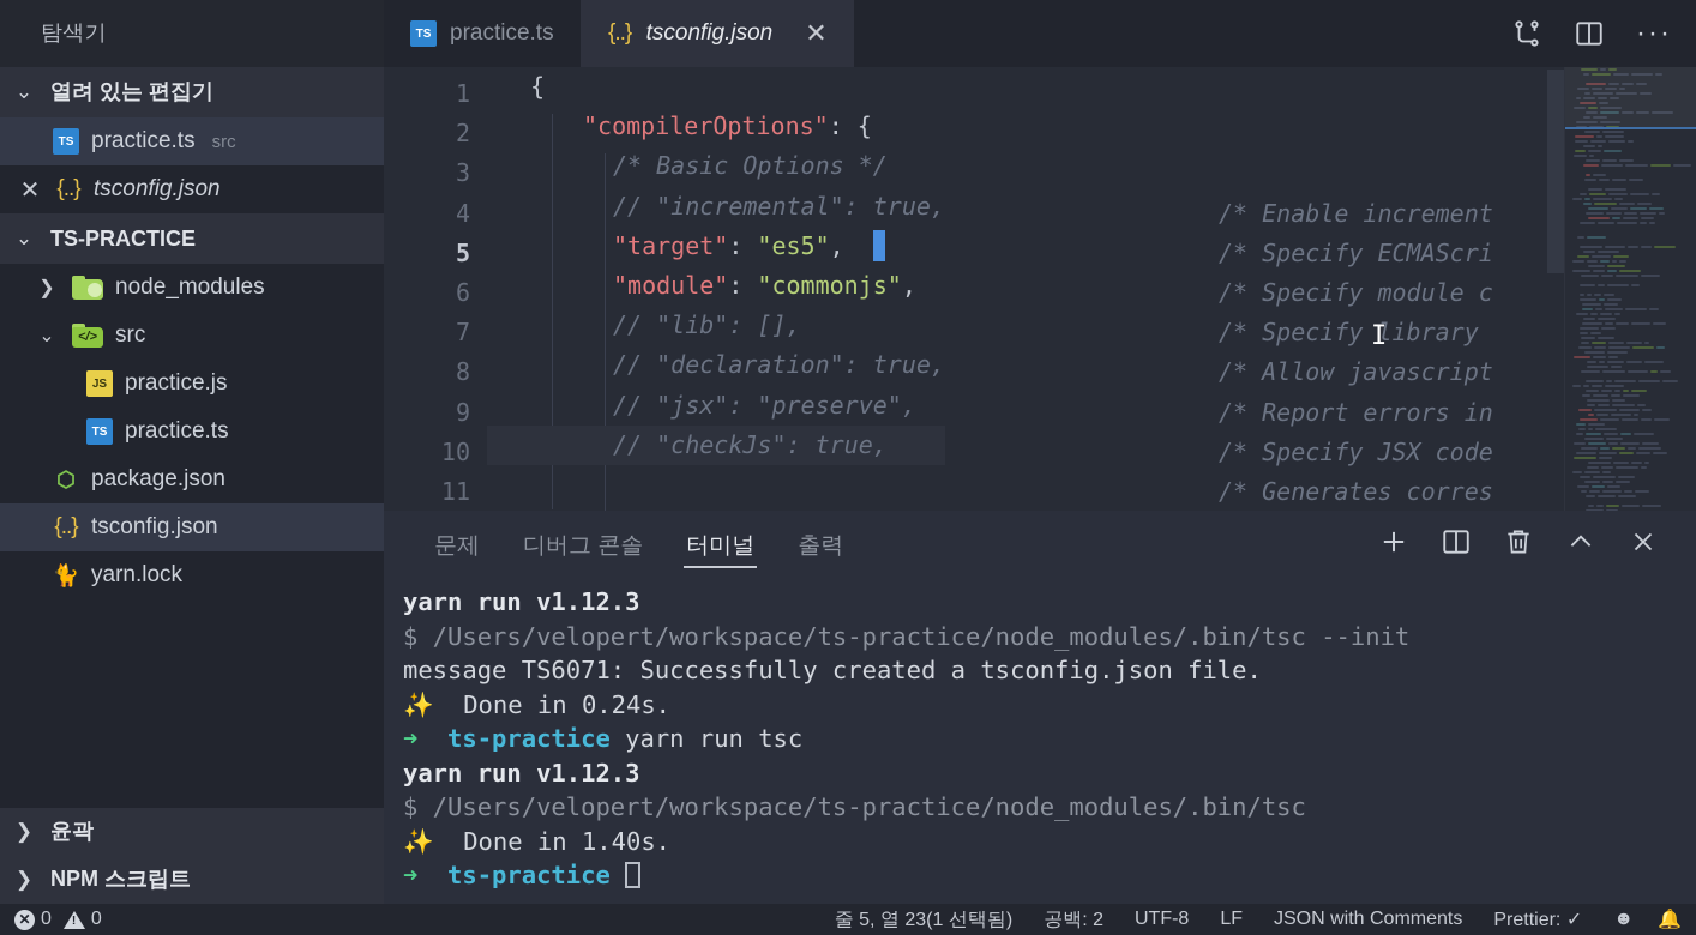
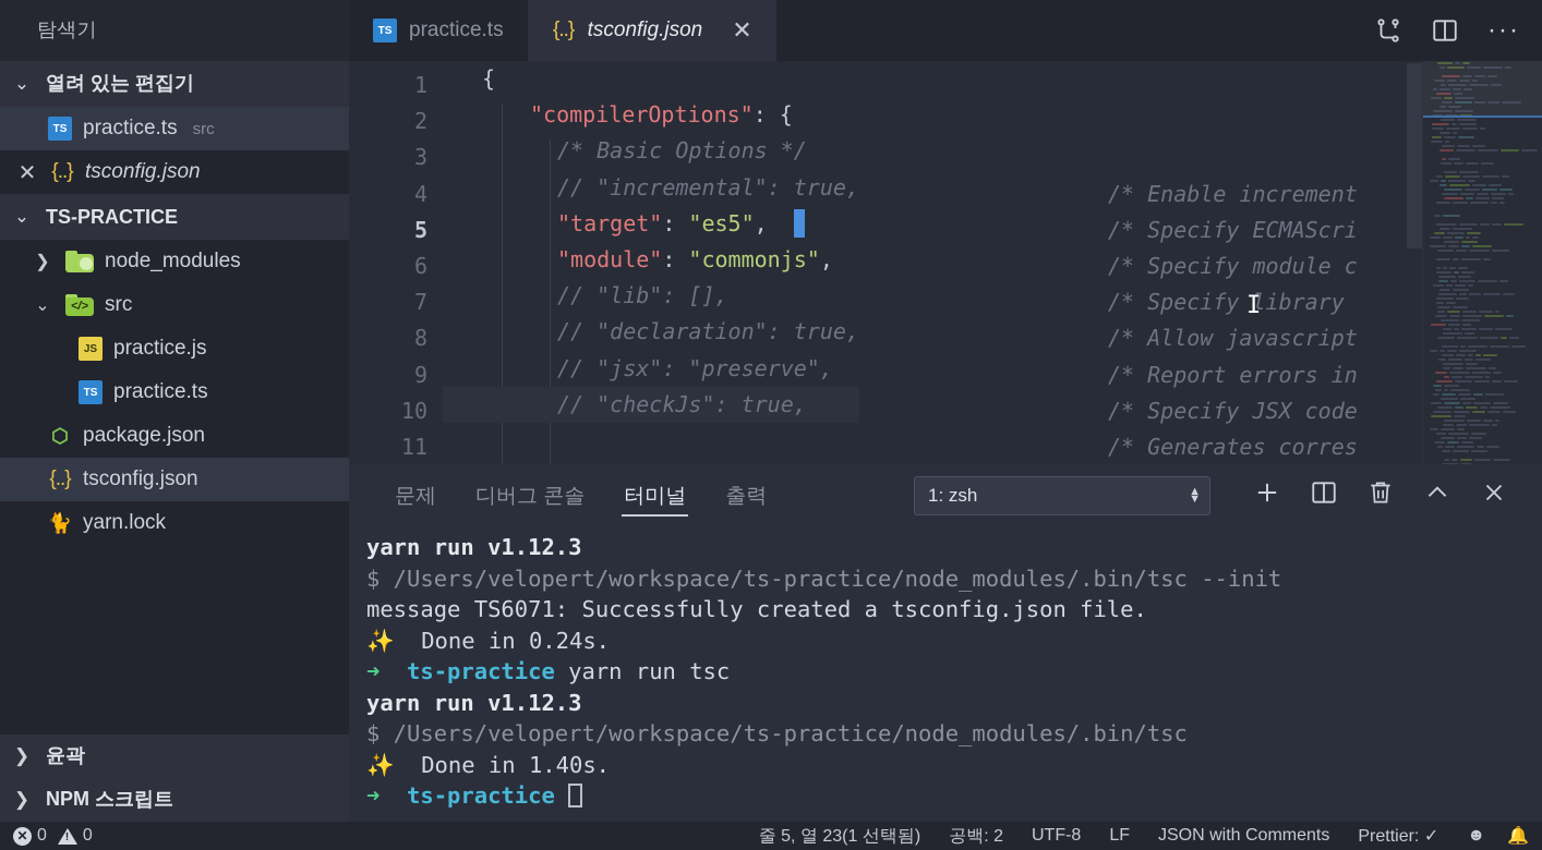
  탐색기
  TS
  practice.ts
  {..}
  tsconfig.json
  ✕
  ···
  ⌄
  열려 있는 편집기
  TS
  practice.ts
  src
  ✕
  {..}
  tsconfig.json
  ⌄
  TS-PRACTICE
  ❯
  node_modules
  ⌄
  </>
  src
  JS
  practice.js
  TS
  practice.ts
  ⬡
  package.json
  {..}
  tsconfig.json
  🐈
  yarn.lock
  ❯
  윤곽
  ❯
  NPM 스크립트
  1
  2
  3
  4
  5
  6
  7
  8
  9
  10
  11
  {
  "compilerOptions": {
  /* Basic Options */
  // "incremental": true,
  "target": "es5",
  "module": "commonjs",
  // "lib": [],
  // "declaration": true,
  // "jsx": "preserve",
  // "checkJs": true,
  /* Enable increment
  /* Specify ECMAScri
  /* Specify module c
  /* Specify library
  /* Allow javascript
  /* Report errors in
  /* Specify JSX code
  /* Generates corres
  I
  문제
  디버그 콘솔
  터미널
  출력
+ 1: zsh
+ ▲
+ ▼
  yarn run v1.12.3
  $ /Users/velopert/workspace/ts-practice/node_modules/.bin/tsc --init
  message TS6071: Successfully created a tsconfig.json file.
  ✨ Done in 0.24s.
  ➜ ts-practice yarn run tsc
  yarn run v1.12.3
  $ /Users/velopert/workspace/ts-practice/node_modules/.bin/tsc
  ✨ Done in 1.40s.
  ➜ ts-practice
  ✕
  0
  0
  줄 5, 열 23(1 선택됨)
  공백: 2
  UTF-8
  LF
  JSON with Comments
  Prettier: ✓
  ☻
  🔔
